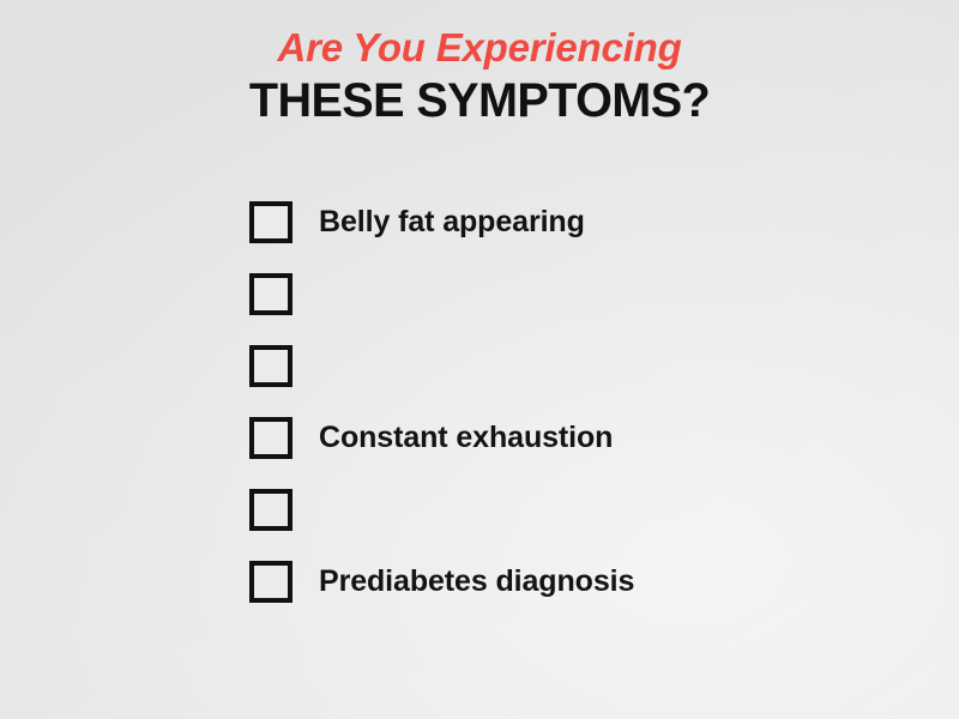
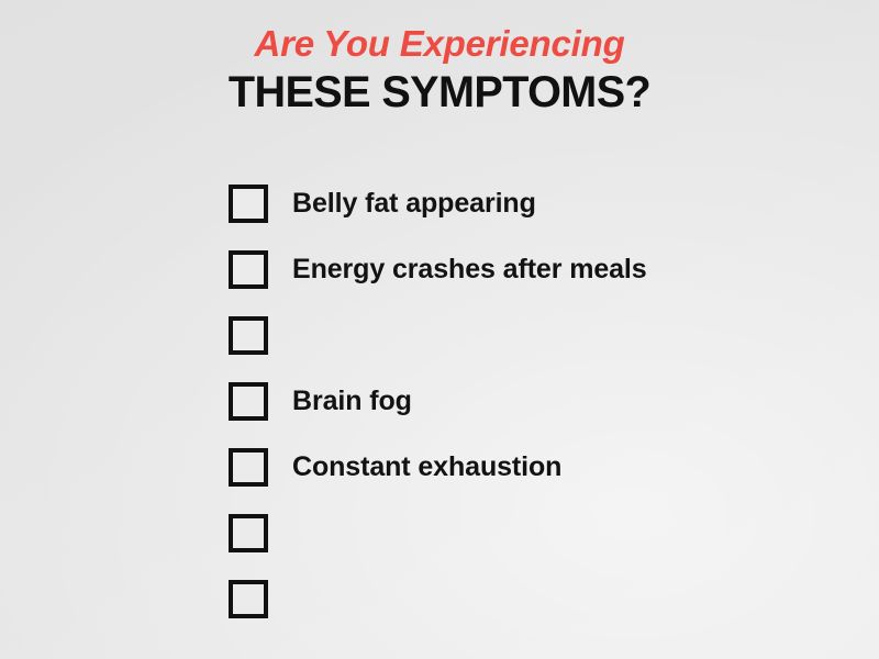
  Are You Experiencing
  THESE SYMPTOMS?
  Belly fat appearing
+ Energy crashes after meals
+ Brain fog
  Constant exhaustion
- Prediabetes diagnosis
